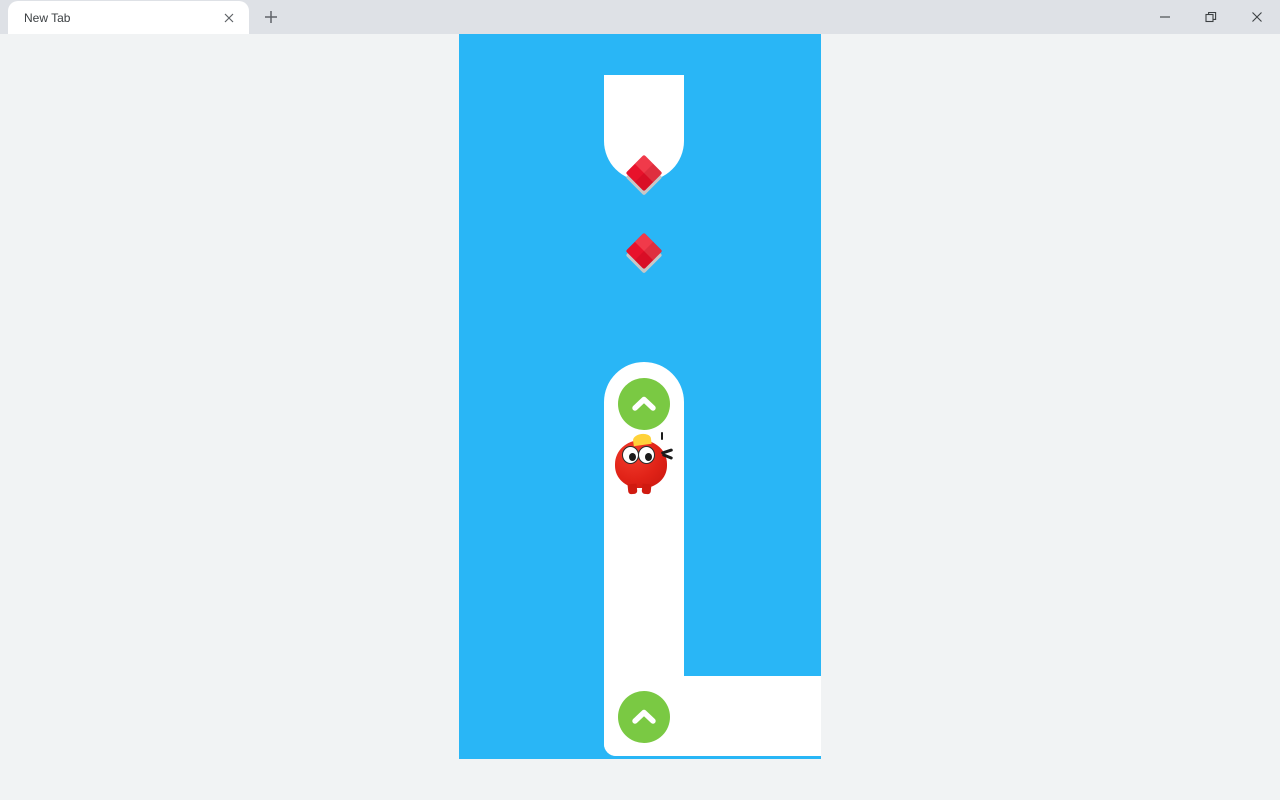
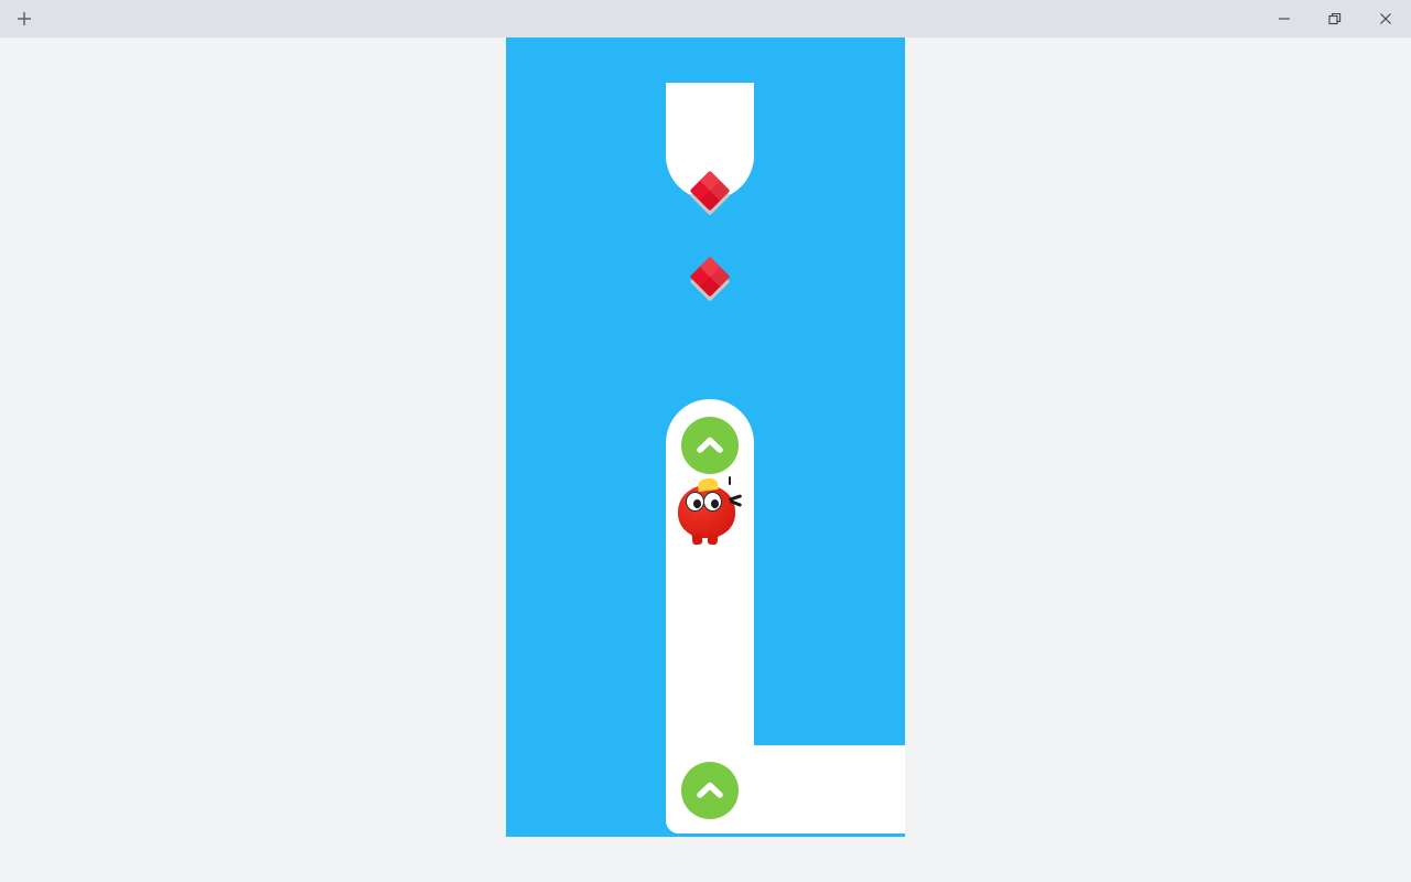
- New Tab
